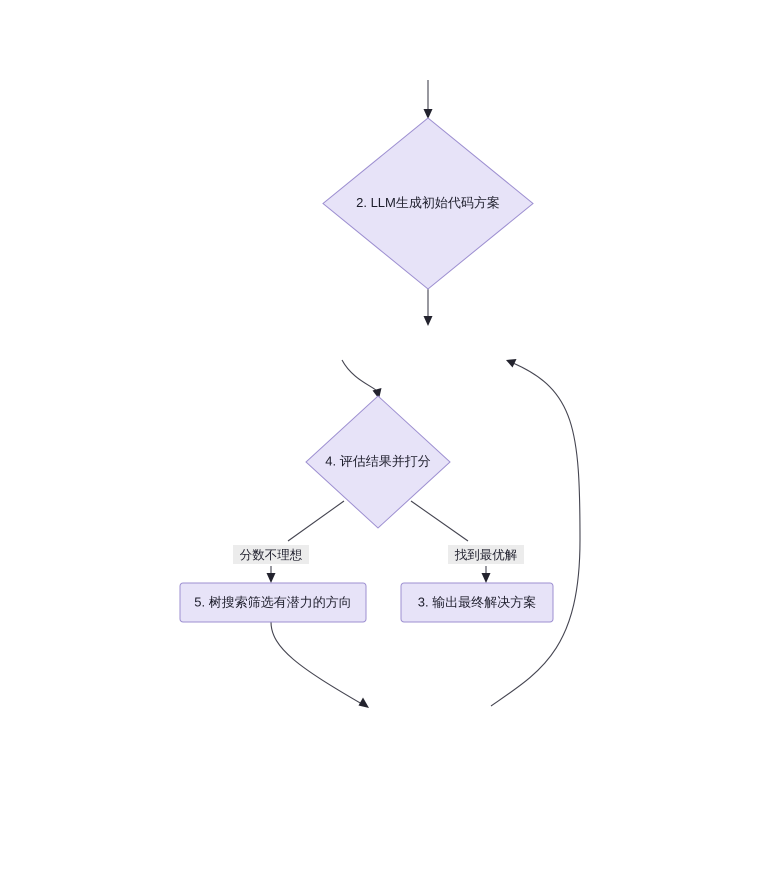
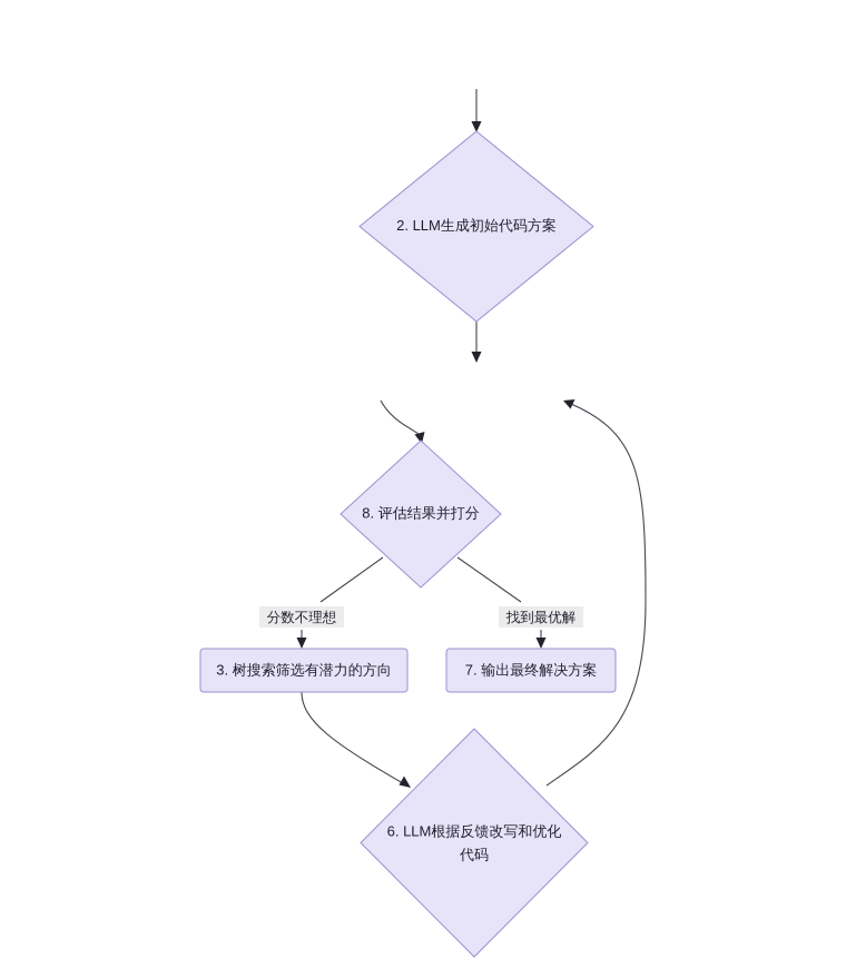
  分数不理想
  找到最优解
  2. LLM生成初始代码方案
- 4. 评估结果并打分
+ 8. 评估结果并打分
- 5. 树搜索筛选有潜力的方向
+ 3. 树搜索筛选有潜力的方向
+ 6. LLM根据反馈改写和优化
+ 代码
- 3. 输出最终解决方案
+ 7. 输出最终解决方案
